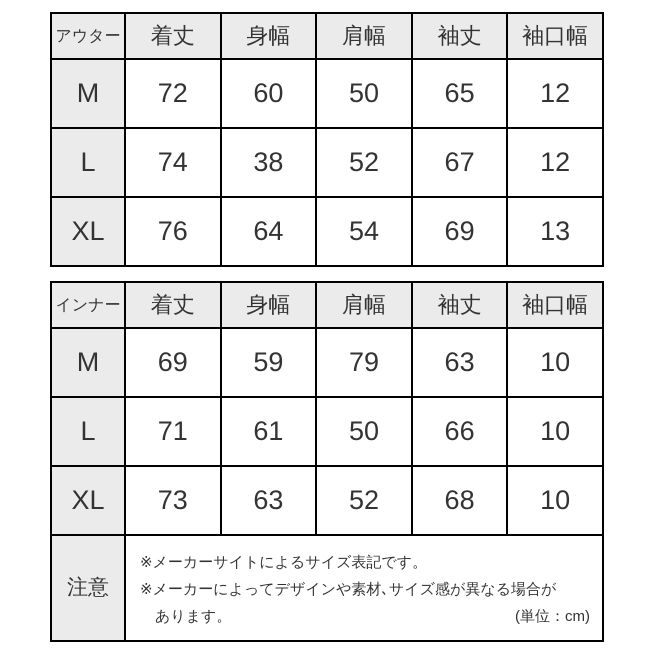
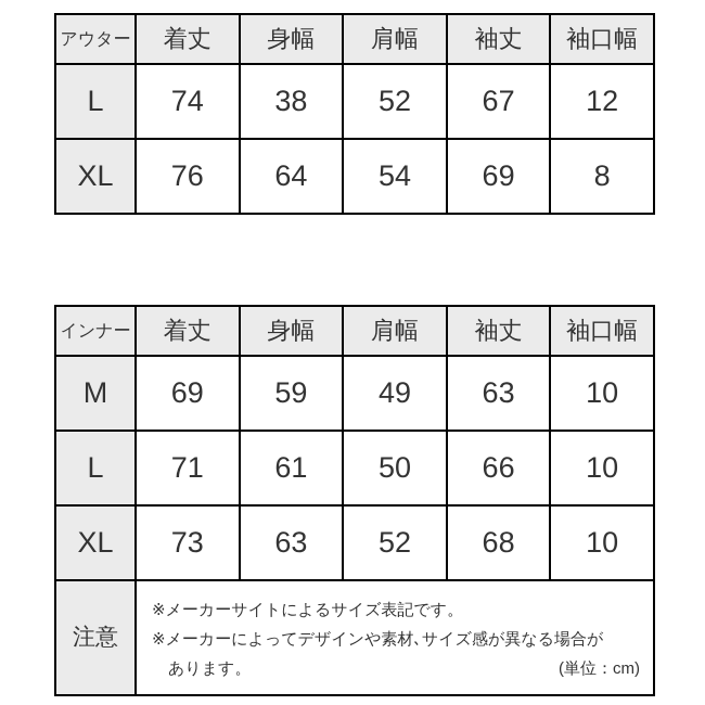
  アウター	着丈	身幅	肩幅	袖丈	袖口幅
- M	72	60	50	65	12
  L	74	38	52	67	12
- XL	76	64	54	69	13
+ XL	76	64	54	69	8
  インナー	着丈	身幅	肩幅	袖丈	袖口幅
- M	69	59	79	63	10
+ M	69	59	49	63	10
  L	71	61	50	66	10
  XL	73	63	52	68	10
  注意	※メーカーサイトによるサイズ表記です。 ※メーカーによってデザインや素材､サイズ感が異なる場合が あります。 (単位：cm)
